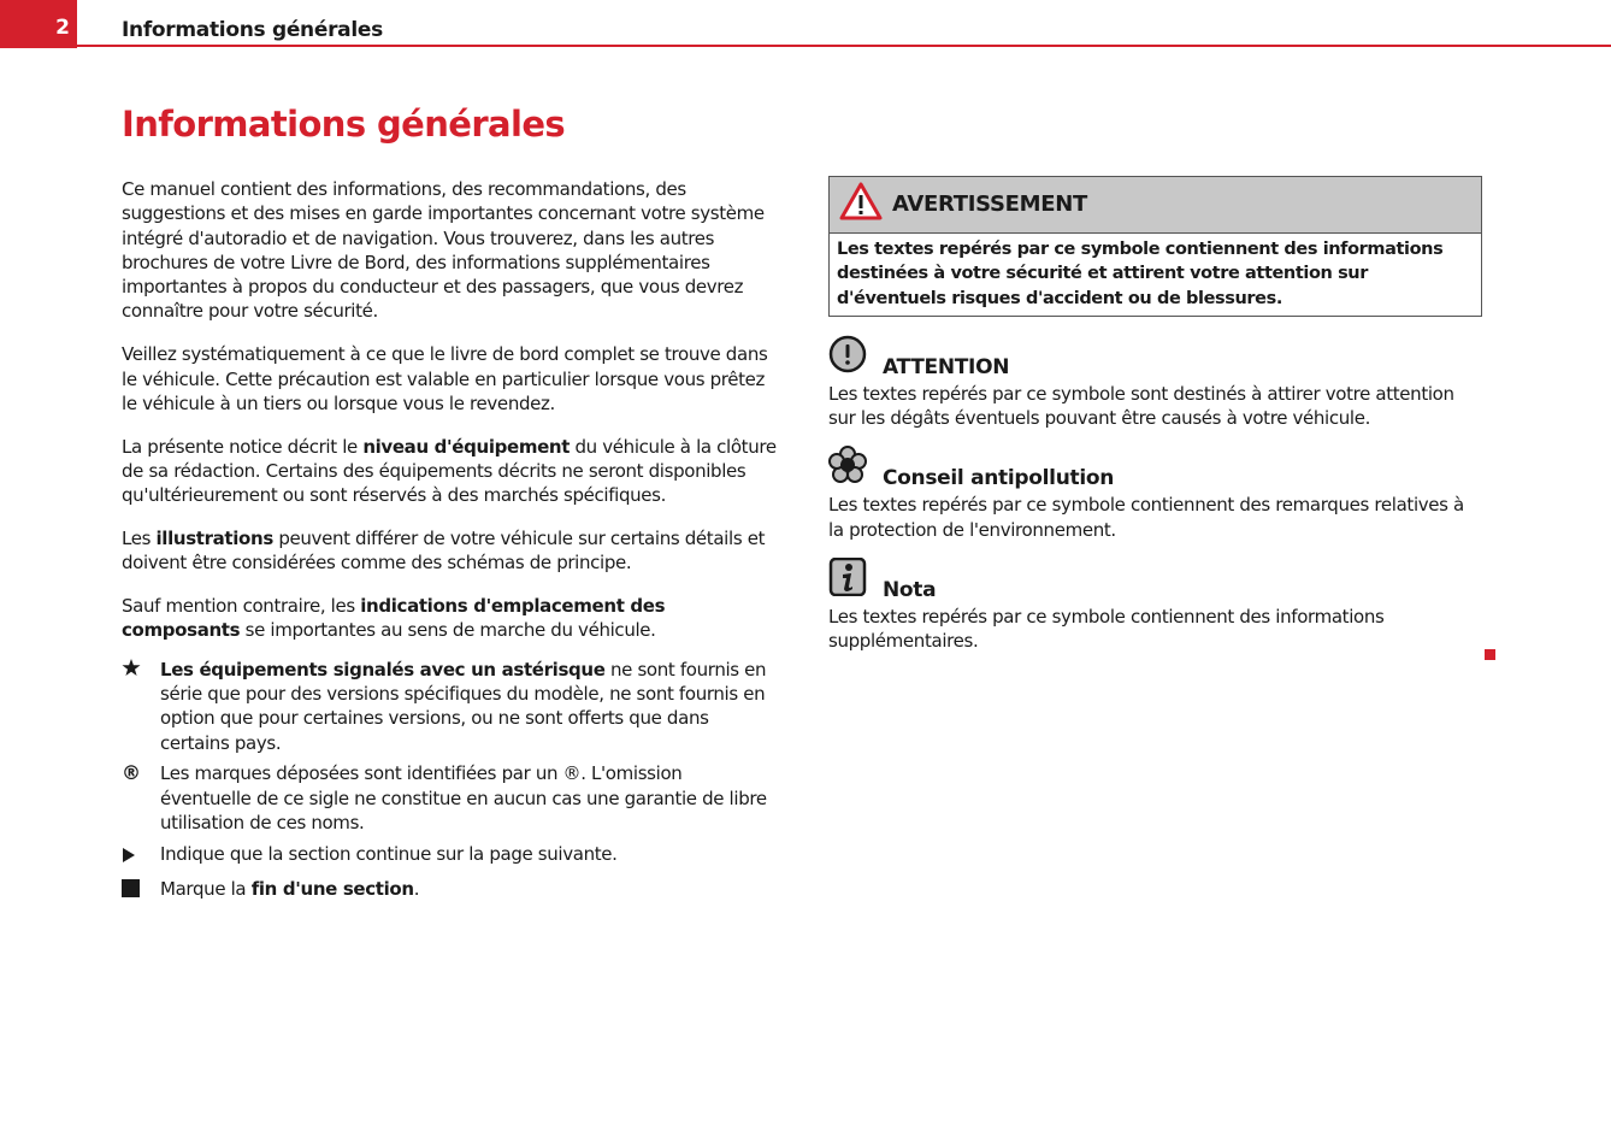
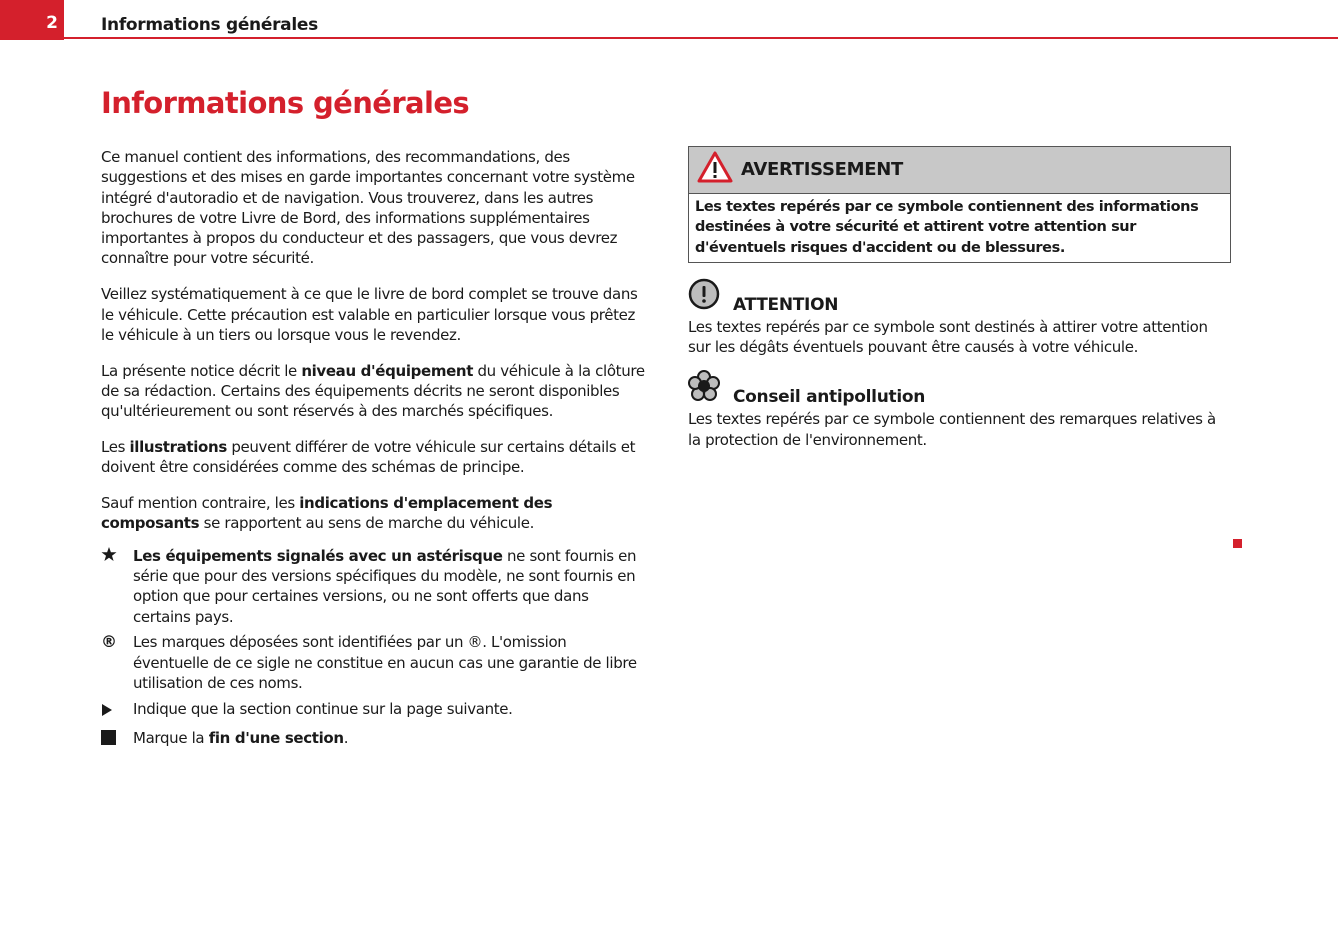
  2
  Informations générales
  Informations générales
  Ce manuel contient des informations, des recommandations, des suggestions et des mises en garde importantes concernant votre système intégré d'autoradio et de navigation. Vous trouverez, dans les autres brochures de votre Livre de Bord, des informations supplémentaires importantes à propos du conducteur et des passagers, que vous devrez connaître pour votre sécurité.
  Veillez systématiquement à ce que le livre de bord complet se trouve dans le véhicule. Cette précaution est valable en particulier lorsque vous prêtez le véhicule à un tiers ou lorsque vous le revendez.
  La présente notice décrit le niveau d'équipement du véhicule à la clôture de sa rédaction. Certains des équipements décrits ne seront disponibles qu'ultérieurement ou sont réservés à des marchés spécifiques.
  Les illustrations peuvent différer de votre véhicule sur certains détails et doivent être considérées comme des schémas de principe.
- Sauf mention contraire, les indications d'emplacement des composants se importantes au sens de marche du véhicule.
+ Sauf mention contraire, les indications d'emplacement des composants se rapportent au sens de marche du véhicule.
  Les équipements signalés avec un astérisque ne sont fournis en série que pour des versions spécifiques du modèle, ne sont fournis en option que pour certaines versions, ou ne sont offerts que dans certains pays.
  ®
  Les marques déposées sont identifiées par un ®. L'omission éventuelle de ce sigle ne constitue en aucun cas une garantie de libre utilisation de ces noms.
  Indique que la section continue sur la page suivante.
  Marque la fin d'une section.
  AVERTISSEMENT
  Les textes repérés par ce symbole contiennent des informations destinées à votre sécurité et attirent votre attention sur d'éventuels risques d'accident ou de blessures.
  ATTENTION
  Les textes repérés par ce symbole sont destinés à attirer votre attention sur les dégâts éventuels pouvant être causés à votre véhicule.
  Conseil antipollution
  Les textes repérés par ce symbole contiennent des remarques relatives à la protection de l'environnement.
- Nota
- Les textes repérés par ce symbole contiennent des informations supplémentaires.
